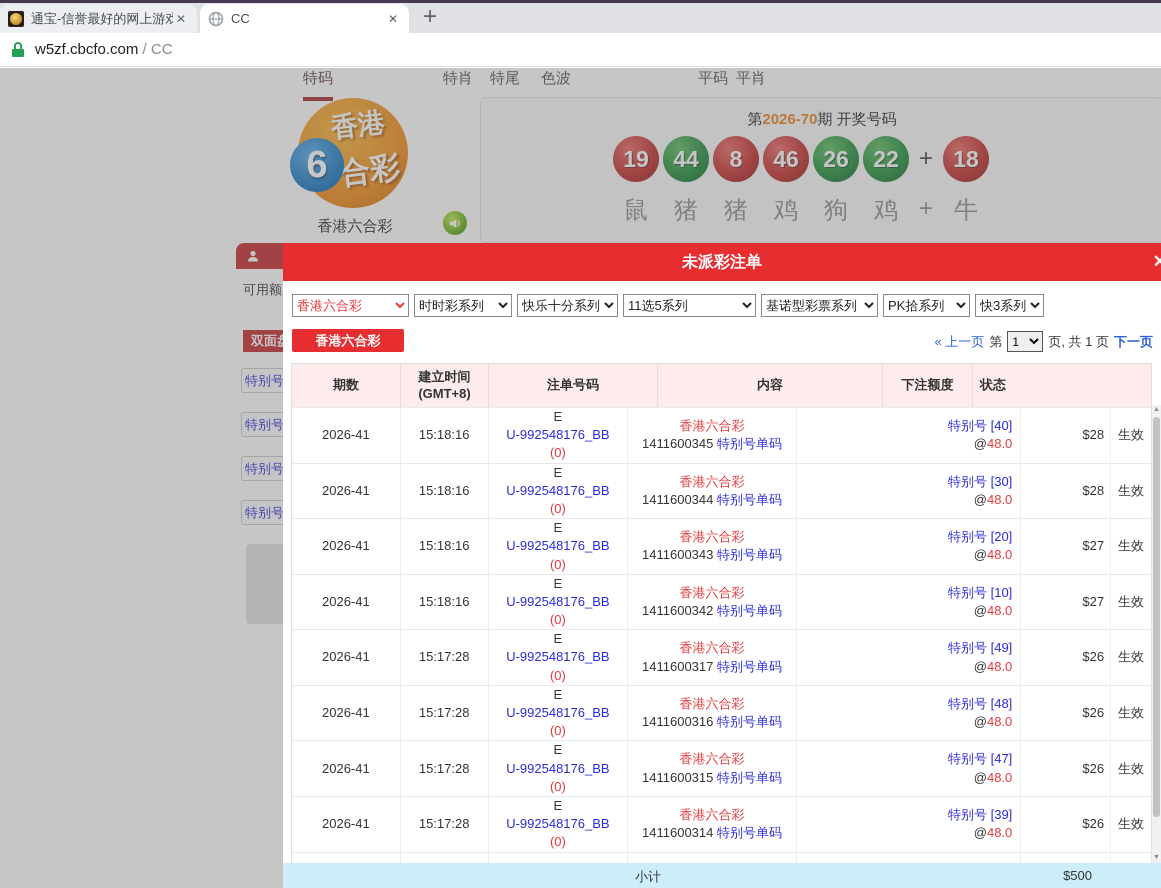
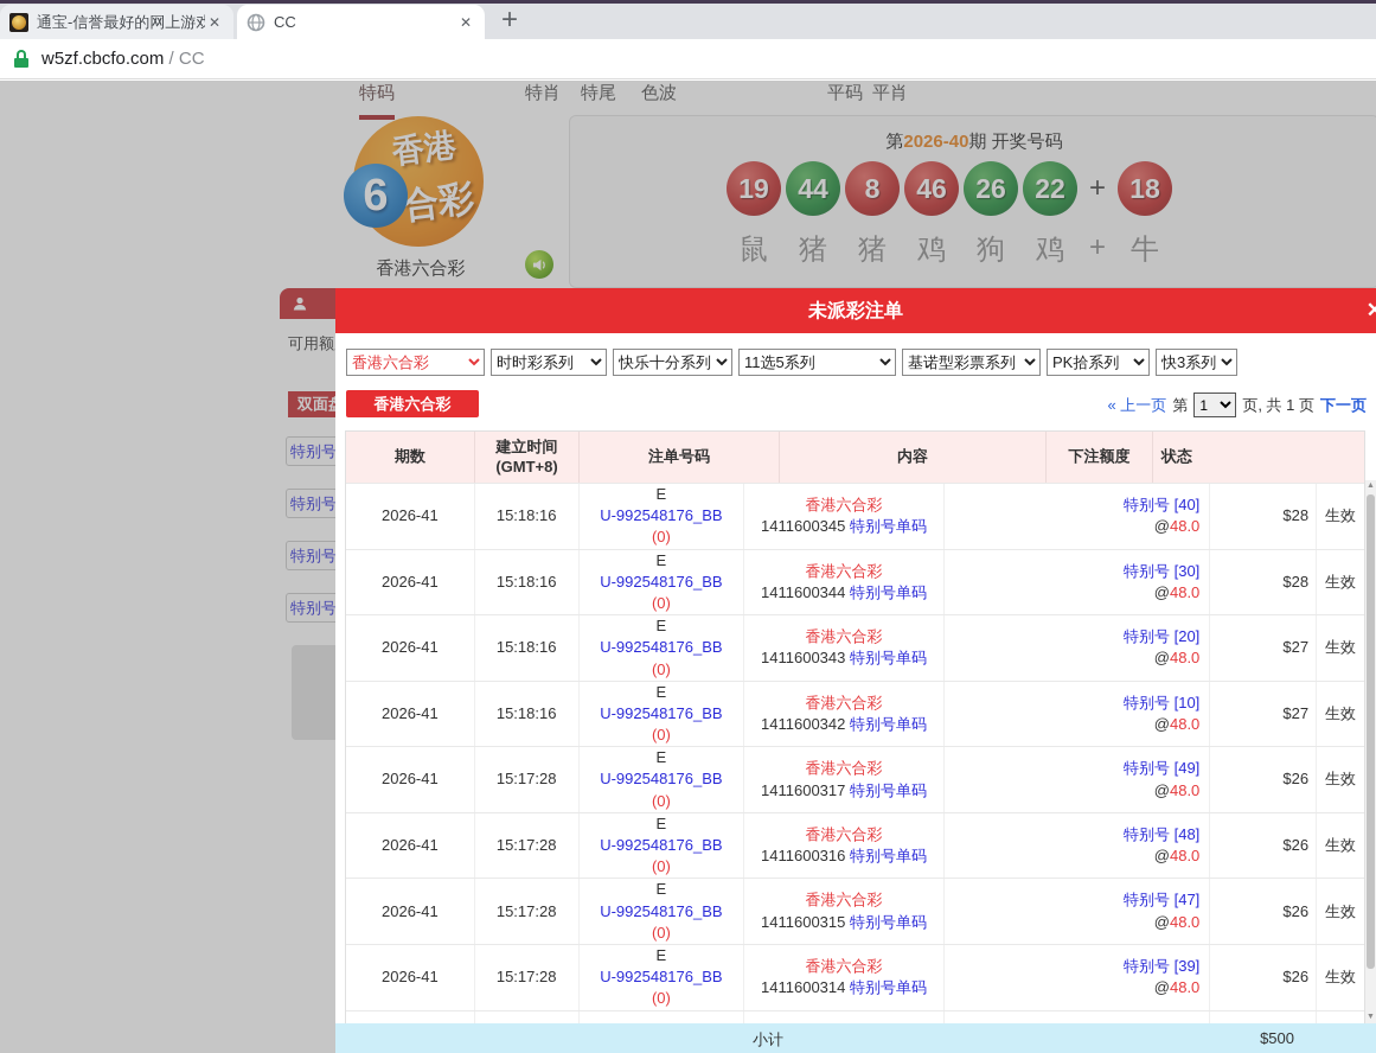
  通宝-信誉最好的网上游戏
  ✕
  CC
  ✕
  +
  w5zf.cbcfo.com / CC
  特码
  特肖
  特尾
  色波
  平码
  平肖
  6
  香港六合彩
- 第2026-70期 开奖号码
+ 第2026-40期 开奖号码
  19
  鼠
  44
  猪
  8
  猪
  46
  鸡
  26
  狗
  22
  鸡
  +
  +
  18
  牛
  可用额
  特别号
  特别号
  特别号
  特别号
  未派彩注单
  ✕
  香港六合彩
  时时彩系列
  快乐十分系列
  11选5系列
  基诺型彩票系列
  PK拾系列
  快3系列
  香港六合彩
  « 上一页
  第
  1
  页, 共 1 页
  下一页
  期数
  建立时间
  (GMT+8)
  注单号码
  内容
  下注额度
  状态
  2026-41
  15:18:16
  E
  U-992548176_BB
  (0)
  香港六合彩
  1411600345 特别号单码
  特别号 [40]
  @48.0
  $28
  生效
  2026-41
  15:18:16
  E
  U-992548176_BB
  (0)
  香港六合彩
  1411600344 特别号单码
  特别号 [30]
  @48.0
  $28
  生效
  2026-41
  15:18:16
  E
  U-992548176_BB
  (0)
  香港六合彩
  1411600343 特别号单码
  特别号 [20]
  @48.0
  $27
  生效
  2026-41
  15:18:16
  E
  U-992548176_BB
  (0)
  香港六合彩
  1411600342 特别号单码
  特别号 [10]
  @48.0
  $27
  生效
  2026-41
  15:17:28
  E
  U-992548176_BB
  (0)
  香港六合彩
  1411600317 特别号单码
  特别号 [49]
  @48.0
  $26
  生效
  2026-41
  15:17:28
  E
  U-992548176_BB
  (0)
  香港六合彩
  1411600316 特别号单码
  特别号 [48]
  @48.0
  $26
  生效
  2026-41
  15:17:28
  E
  U-992548176_BB
  (0)
  香港六合彩
  1411600315 特别号单码
  特别号 [47]
  @48.0
  $26
  生效
  2026-41
  15:17:28
  E
  U-992548176_BB
  (0)
  香港六合彩
  1411600314 特别号单码
  特别号 [39]
  @48.0
  $26
  生效
  小计
  $500
